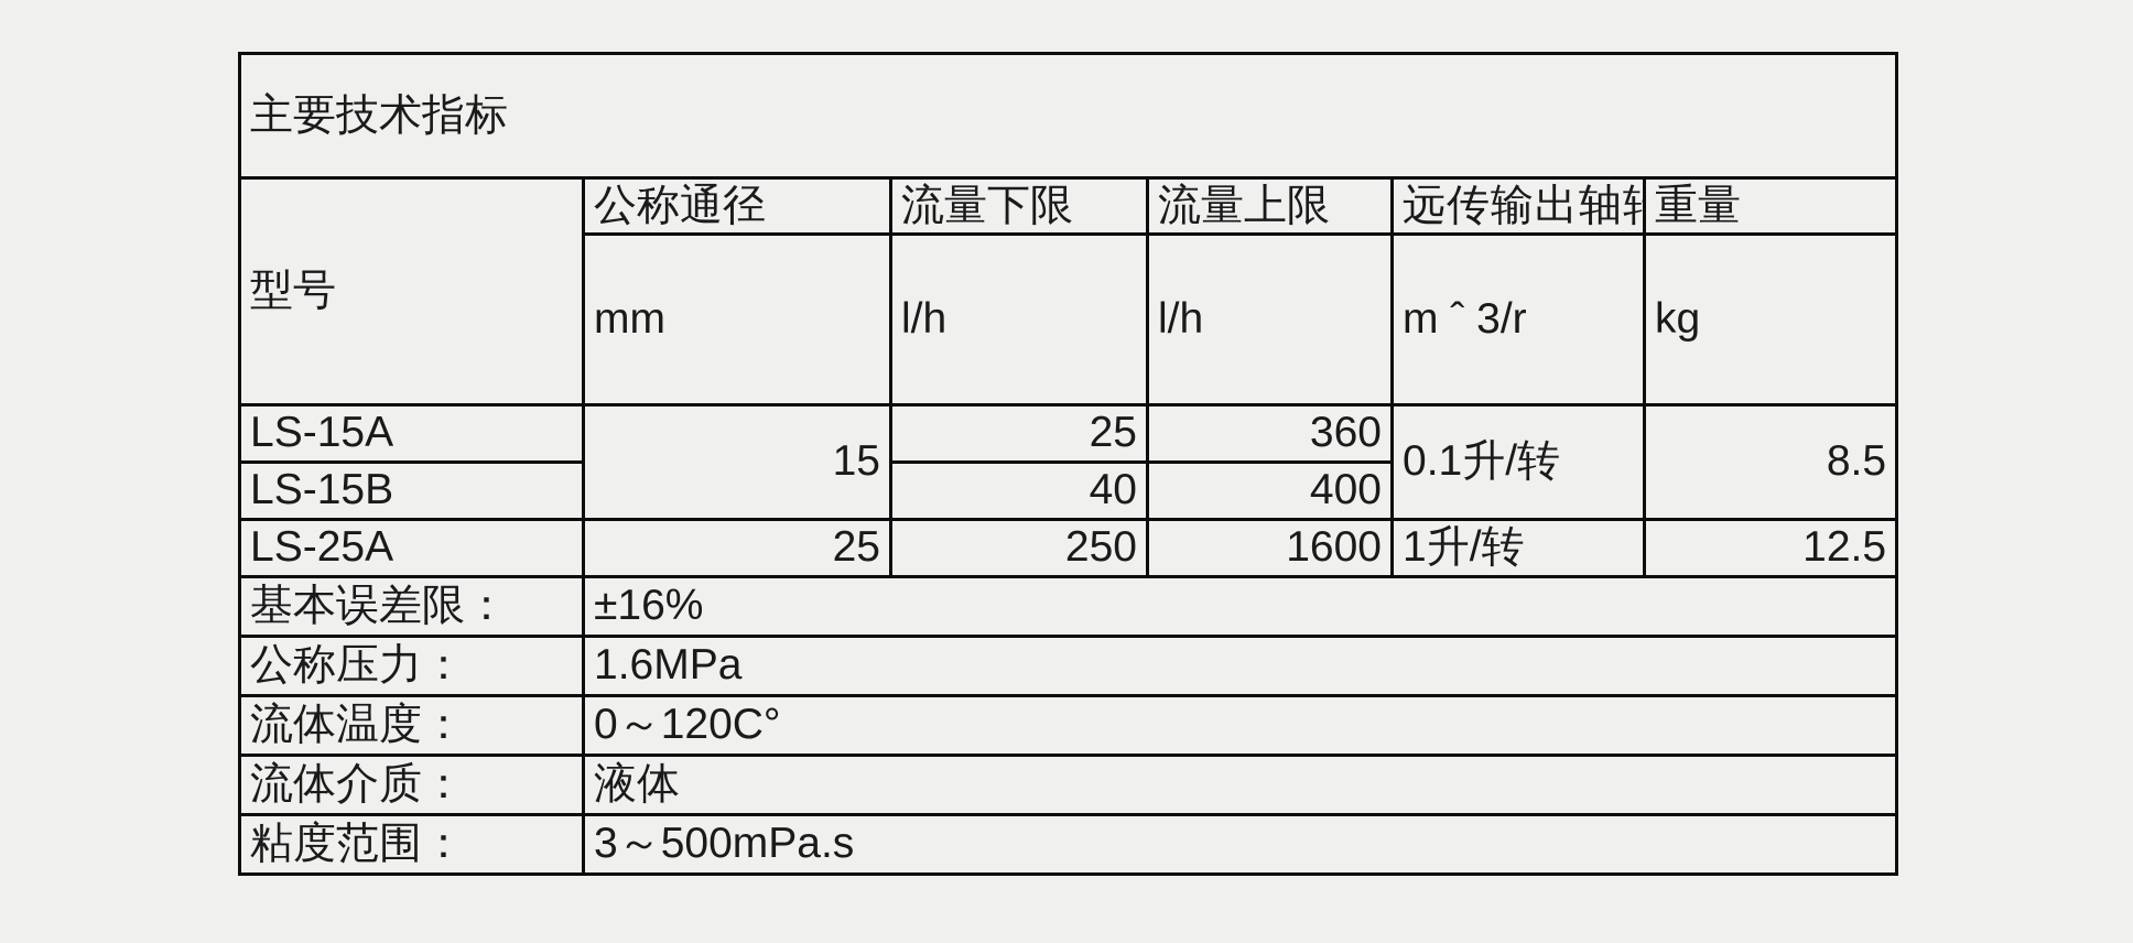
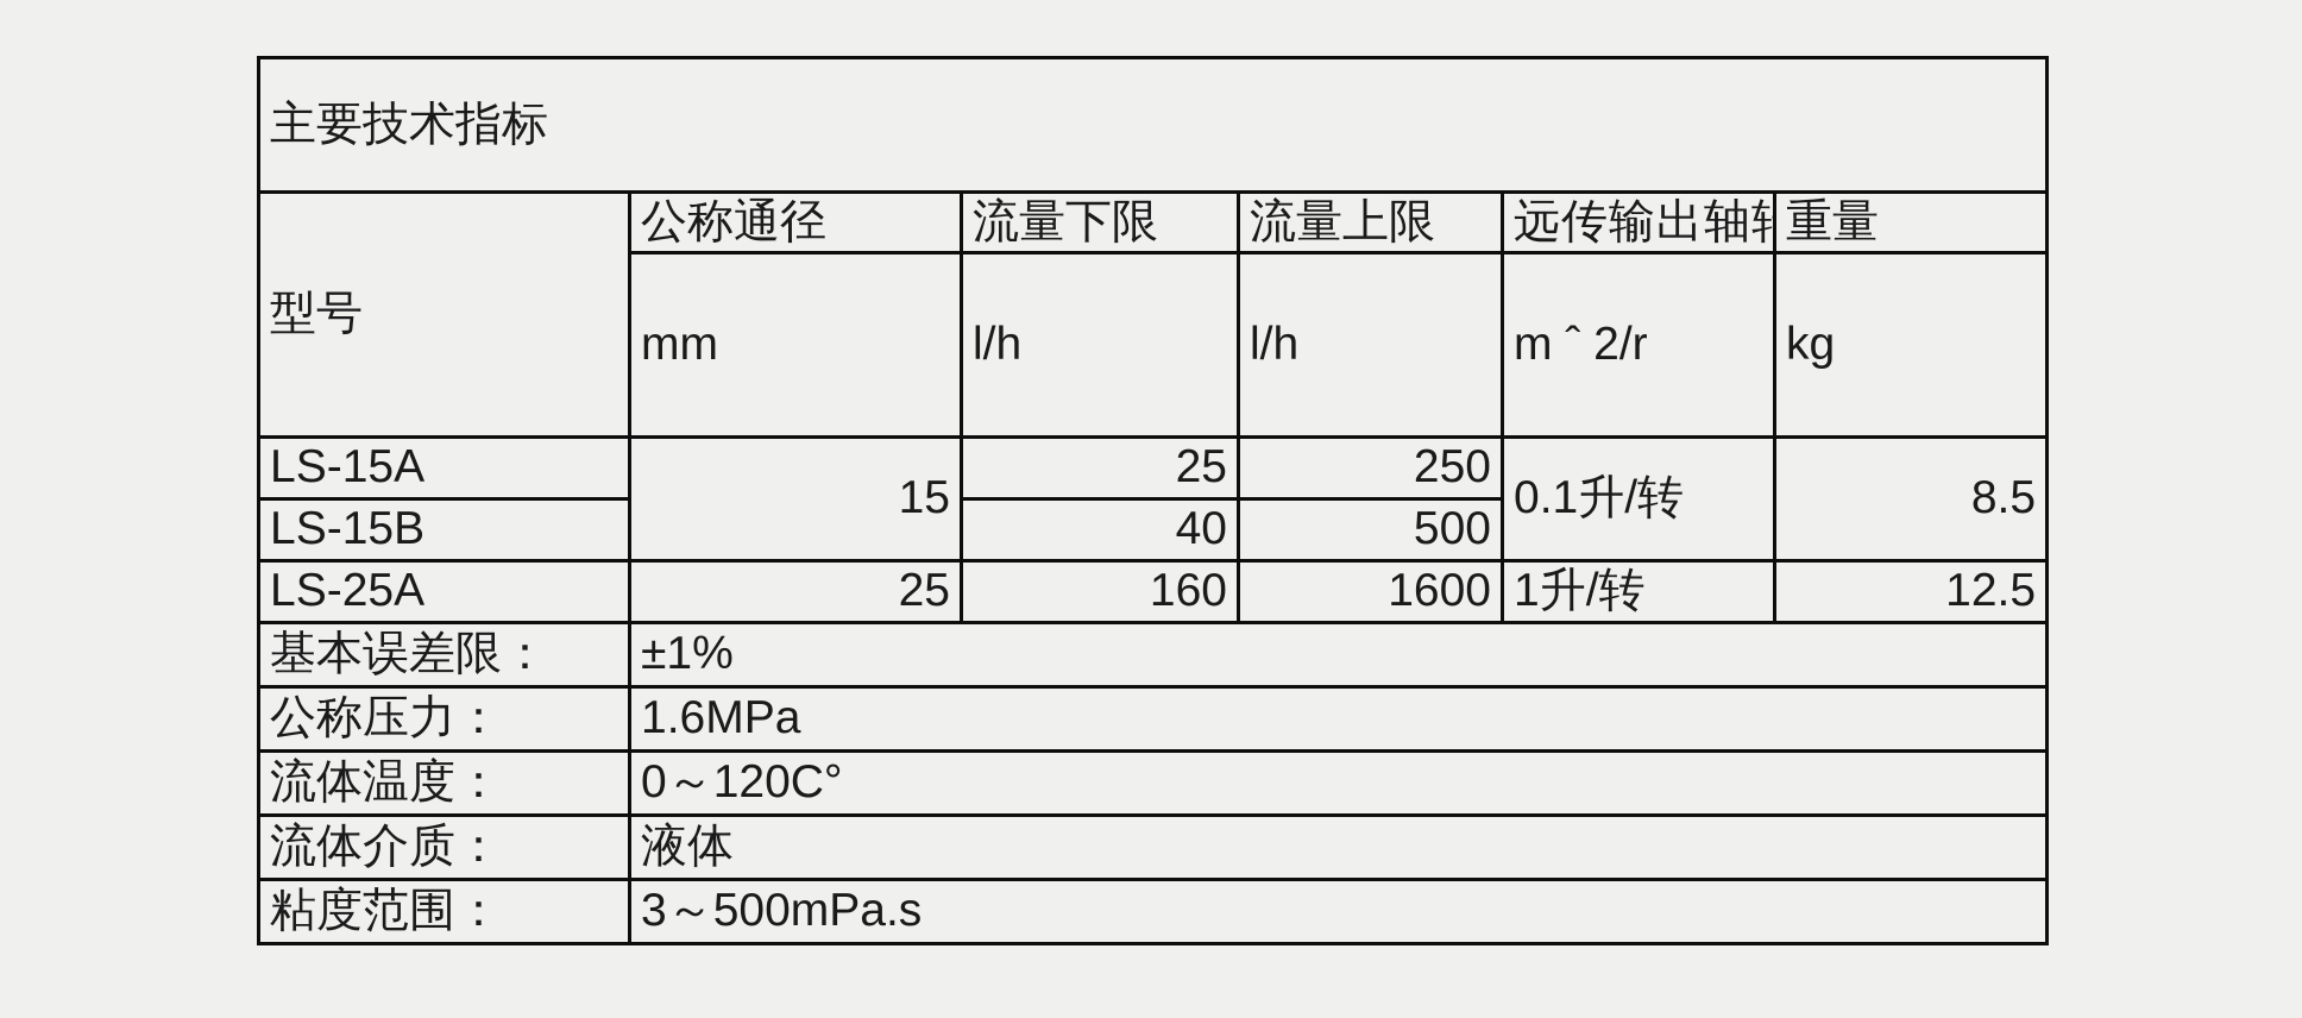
  主要技术指标
  型号	公称通径	流量下限	流量上限	远传输出轴	重量
- mm	l/h	l/h	m ˆ 3/r	kg
+ mm	l/h	l/h	m ˆ 2/r	kg
- LS-15A	15	25	360	0.1升/转	8.5
+ LS-15A	15	25	250	0.1升/转	8.5
- LS-15B	40	400
+ LS-15B	40	500
- LS-25A	25	250	1600	1升/转	12.5
+ LS-25A	25	160	1600	1升/转	12.5
- 基本误差限：	±16%
+ 基本误差限：	±1%
  公称压力：	1.6MPa
  流体温度：	0～120C°
  流体介质：	液体
  粘度范围：	3～500mPa.s
